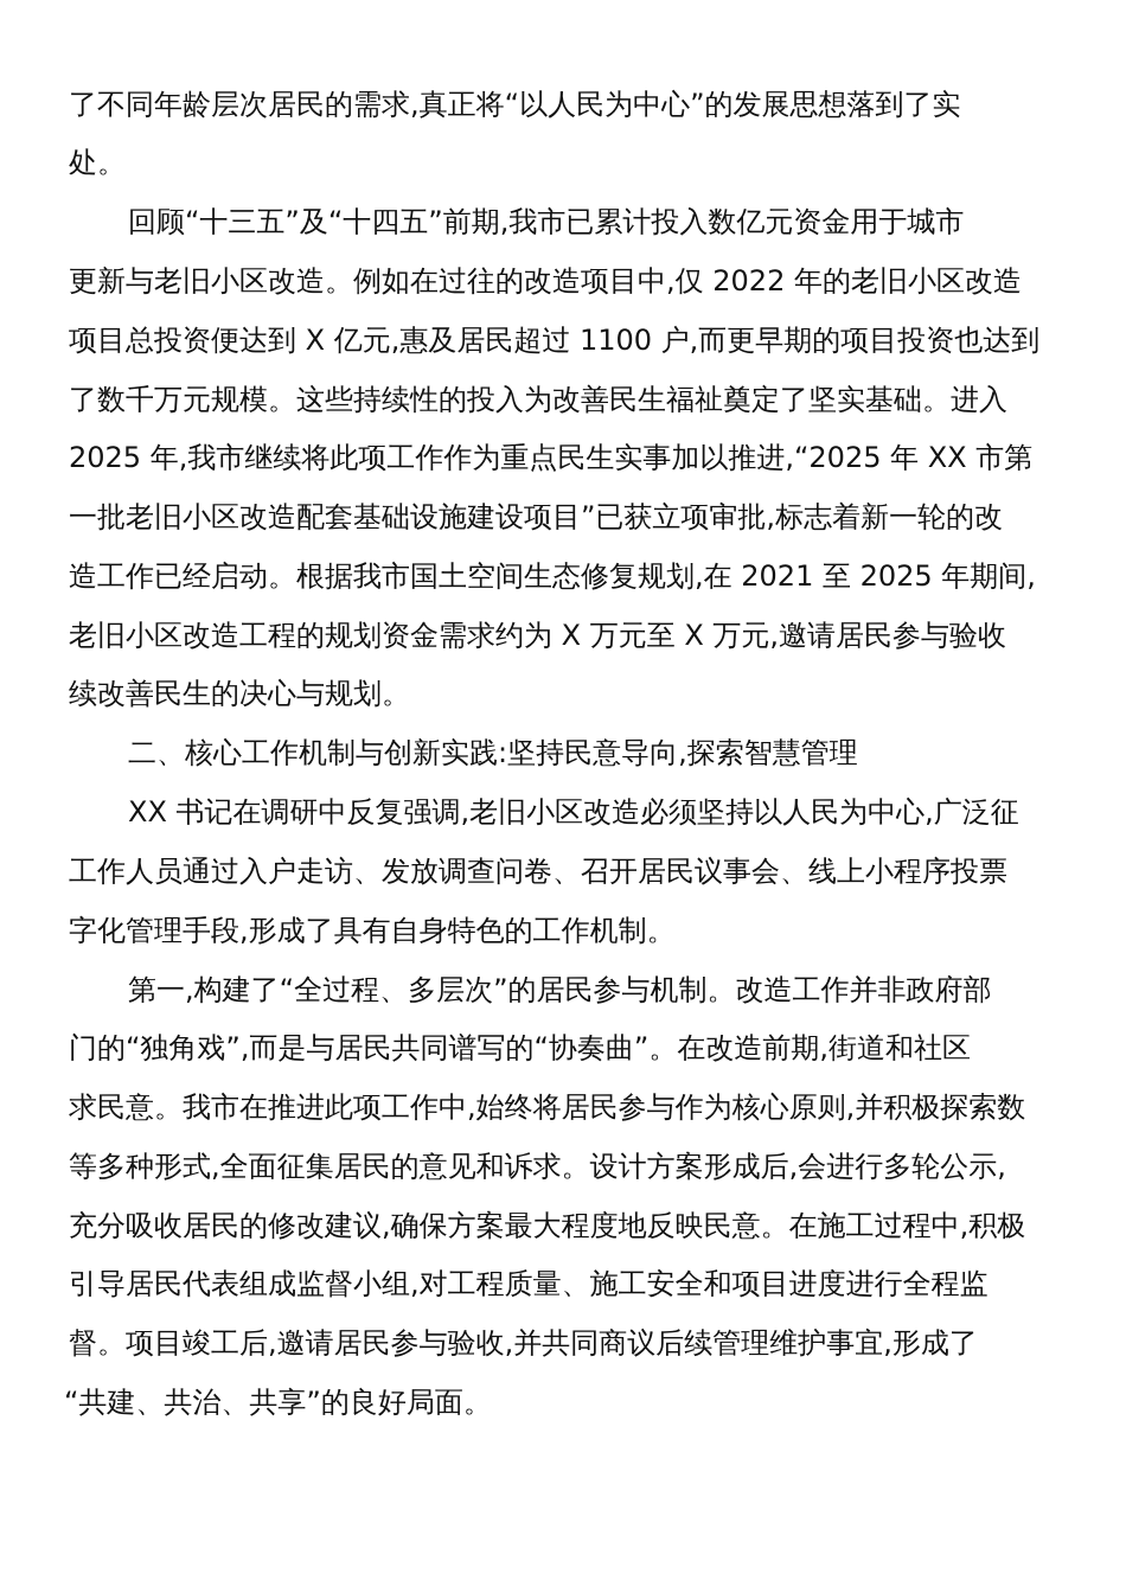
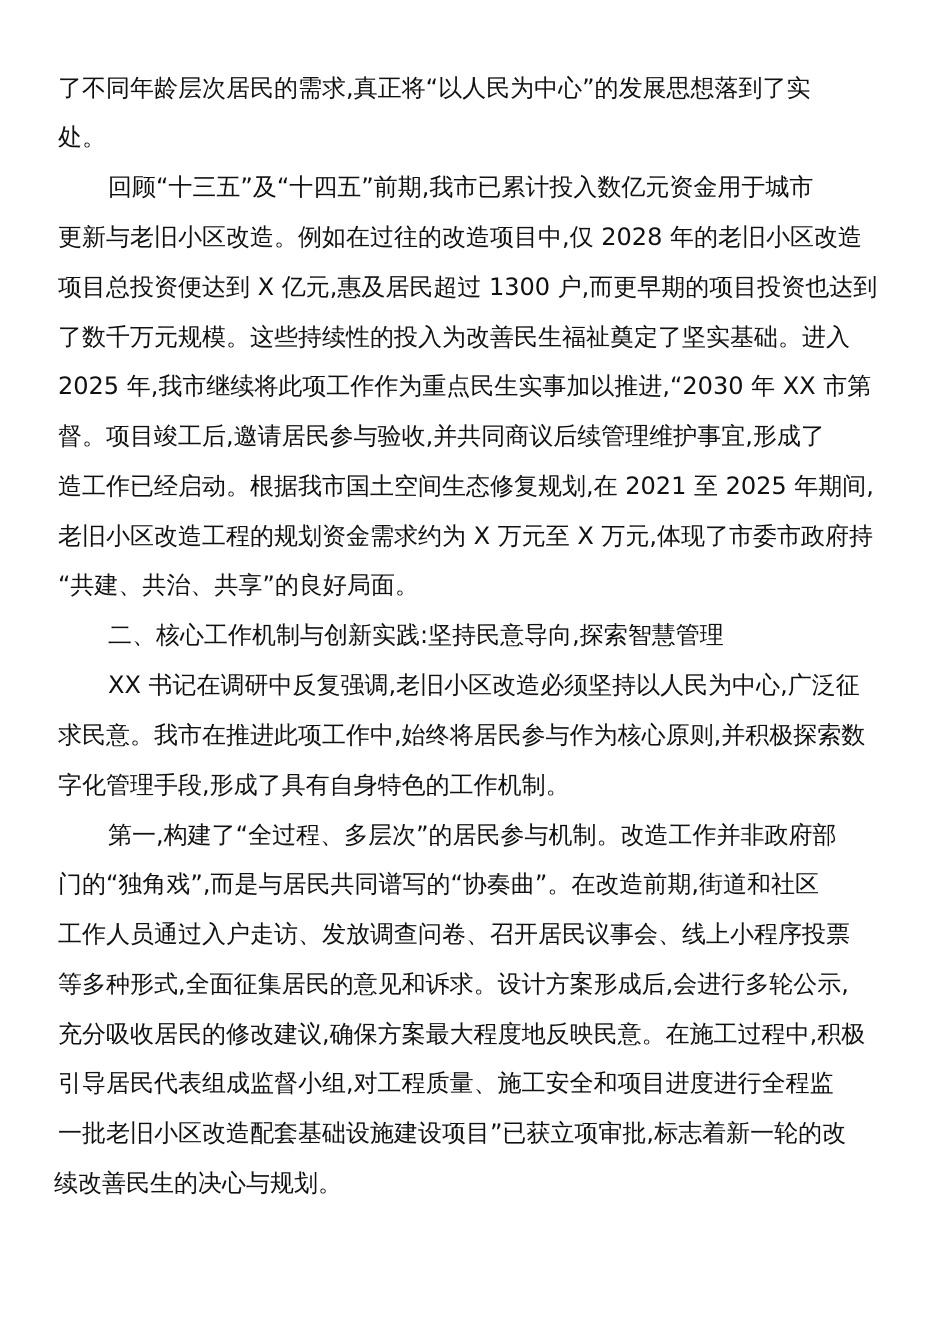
  了不同年龄层次居民的需求,真正将“以人民为中心”的发展思想落到了实
  处。
  回顾“十三五”及“十四五”前期,我市已累计投入数亿元资金用于城市
- 更新与老旧小区改造。例如在过往的改造项目中,仅 2022 年的老旧小区改造
+ 更新与老旧小区改造。例如在过往的改造项目中,仅 2028 年的老旧小区改造
- 项目总投资便达到 X 亿元,惠及居民超过 1100 户,而更早期的项目投资也达到
+ 项目总投资便达到 X 亿元,惠及居民超过 1300 户,而更早期的项目投资也达到
  了数千万元规模。这些持续性的投入为改善民生福祉奠定了坚实基础。进入
- 2025 年,我市继续将此项工作作为重点民生实事加以推进,“2025 年 XX 市第
+ 2025 年,我市继续将此项工作作为重点民生实事加以推进,“2030 年 XX 市第
- 一批老旧小区改造配套基础设施建设项目”已获立项审批,标志着新一轮的改
+ 督。项目竣工后,邀请居民参与验收,并共同商议后续管理维护事宜,形成了
  造工作已经启动。根据我市国土空间生态修复规划,在 2021 至 2025 年期间,
- 老旧小区改造工程的规划资金需求约为 X 万元至 X 万元,邀请居民参与验收
+ 老旧小区改造工程的规划资金需求约为 X 万元至 X 万元,体现了市委市政府持
- 续改善民生的决心与规划。
+ “共建、共治、共享”的良好局面。
  二、核心工作机制与创新实践:坚持民意导向,探索智慧管理
  XX 书记在调研中反复强调,老旧小区改造必须坚持以人民为中心,广泛征
- 工作人员通过入户走访、发放调查问卷、召开居民议事会、线上小程序投票
+ 求民意。我市在推进此项工作中,始终将居民参与作为核心原则,并积极探索数
  字化管理手段,形成了具有自身特色的工作机制。
  第一,构建了“全过程、多层次”的居民参与机制。改造工作并非政府部
  门的“独角戏”,而是与居民共同谱写的“协奏曲”。在改造前期,街道和社区
- 求民意。我市在推进此项工作中,始终将居民参与作为核心原则,并积极探索数
+ 工作人员通过入户走访、发放调查问卷、召开居民议事会、线上小程序投票
  等多种形式,全面征集居民的意见和诉求。设计方案形成后,会进行多轮公示,
  充分吸收居民的修改建议,确保方案最大程度地反映民意。在施工过程中,积极
  引导居民代表组成监督小组,对工程质量、施工安全和项目进度进行全程监
- 督。项目竣工后,邀请居民参与验收,并共同商议后续管理维护事宜,形成了
+ 一批老旧小区改造配套基础设施建设项目”已获立项审批,标志着新一轮的改
- “共建、共治、共享”的良好局面。
+ 续改善民生的决心与规划。
